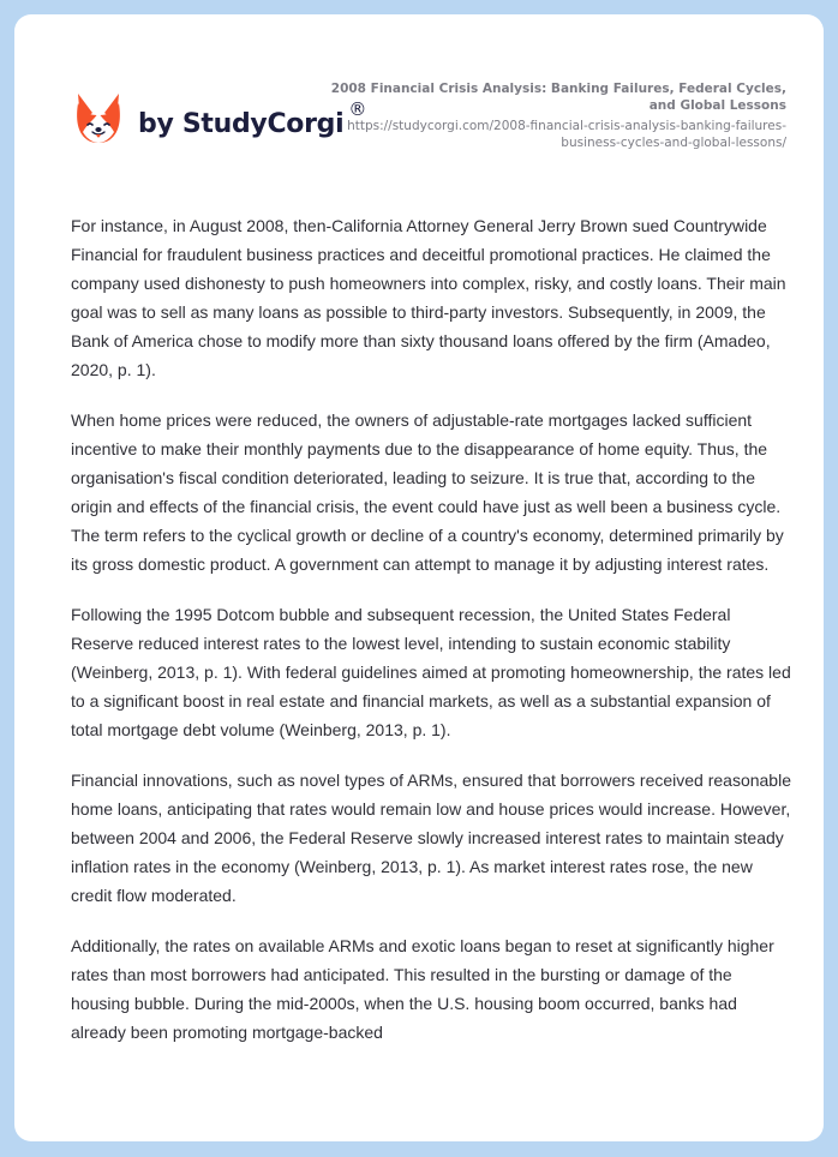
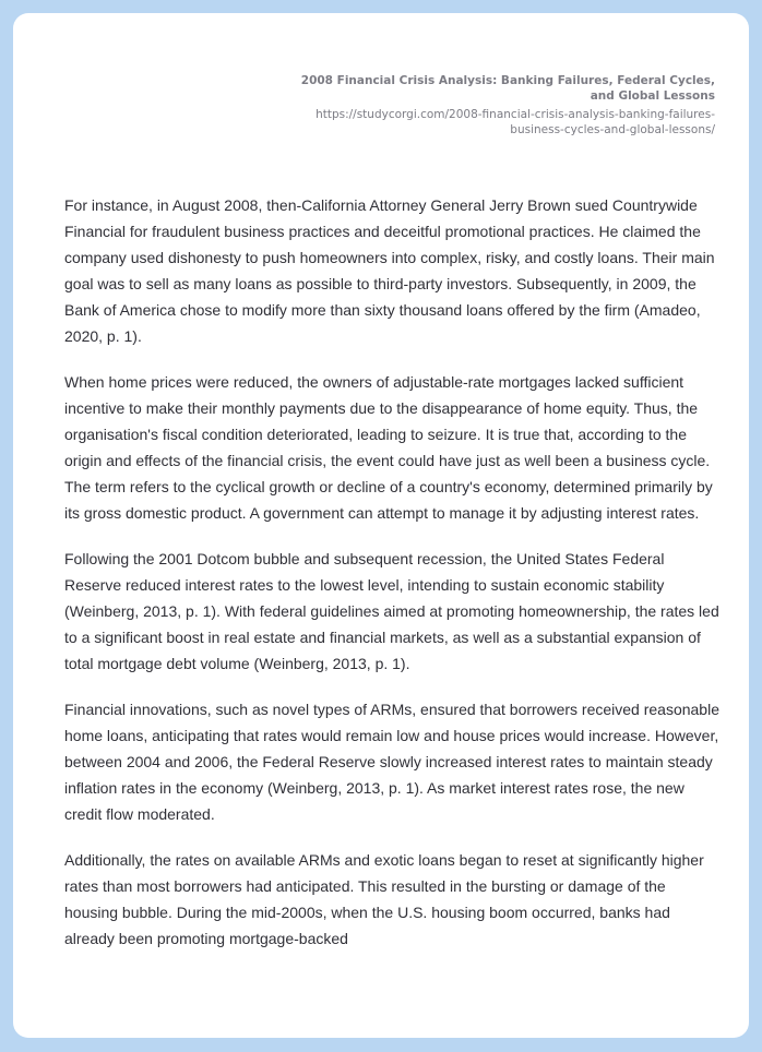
- by StudyCorgi
- ®
  2008 Financial Crisis Analysis: Banking Failures, Federal Cycles, and Global Lessons
  https://studycorgi.com/2008-financial-crisis-analysis-banking-failures-business-cycles-and-global-lessons/
  For instance, in August 2008, then-California Attorney General Jerry Brown sued Countrywide Financial for fraudulent business practices and deceitful promotional practices. He claimed the company used dishonesty to push homeowners into complex, risky, and costly loans. Their main goal was to sell as many loans as possible to third-party investors. Subsequently, in 2009, the Bank of America chose to modify more than sixty thousand loans offered by the firm (Amadeo, 2020, p. 1).
  When home prices were reduced, the owners of adjustable-rate mortgages lacked sufficient incentive to make their monthly payments due to the disappearance of home equity. Thus, the organisation's fiscal condition deteriorated, leading to seizure. It is true that, according to the origin and effects of the financial crisis, the event could have just as well been a business cycle. The term refers to the cyclical growth or decline of a country's economy, determined primarily by its gross domestic product. A government can attempt to manage it by adjusting interest rates.
- Following the 1995 Dotcom bubble and subsequent recession, the United States Federal Reserve reduced interest rates to the lowest level, intending to sustain economic stability (Weinberg, 2013, p. 1). With federal guidelines aimed at promoting homeownership, the rates led to a significant boost in real estate and financial markets, as well as a substantial expansion of total mortgage debt volume (Weinberg, 2013, p. 1).
+ Following the 2001 Dotcom bubble and subsequent recession, the United States Federal Reserve reduced interest rates to the lowest level, intending to sustain economic stability (Weinberg, 2013, p. 1). With federal guidelines aimed at promoting homeownership, the rates led to a significant boost in real estate and financial markets, as well as a substantial expansion of total mortgage debt volume (Weinberg, 2013, p. 1).
  Financial innovations, such as novel types of ARMs, ensured that borrowers received reasonable home loans, anticipating that rates would remain low and house prices would increase. However, between 2004 and 2006, the Federal Reserve slowly increased interest rates to maintain steady inflation rates in the economy (Weinberg, 2013, p. 1). As market interest rates rose, the new credit flow moderated.
  Additionally, the rates on available ARMs and exotic loans began to reset at significantly higher rates than most borrowers had anticipated. This resulted in the bursting or damage of the housing bubble. During the mid-2000s, when the U.S. housing boom occurred, banks had already been promoting mortgage-backed
